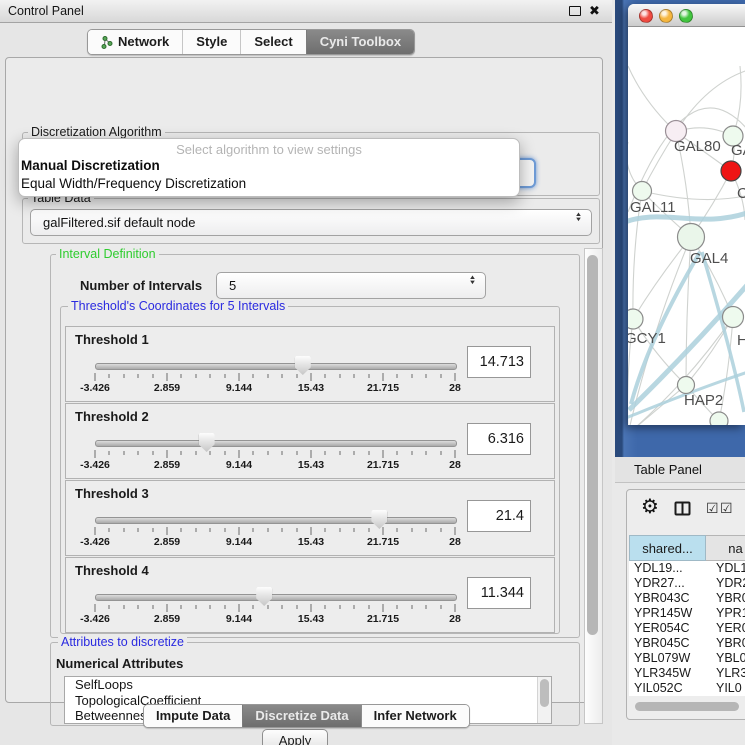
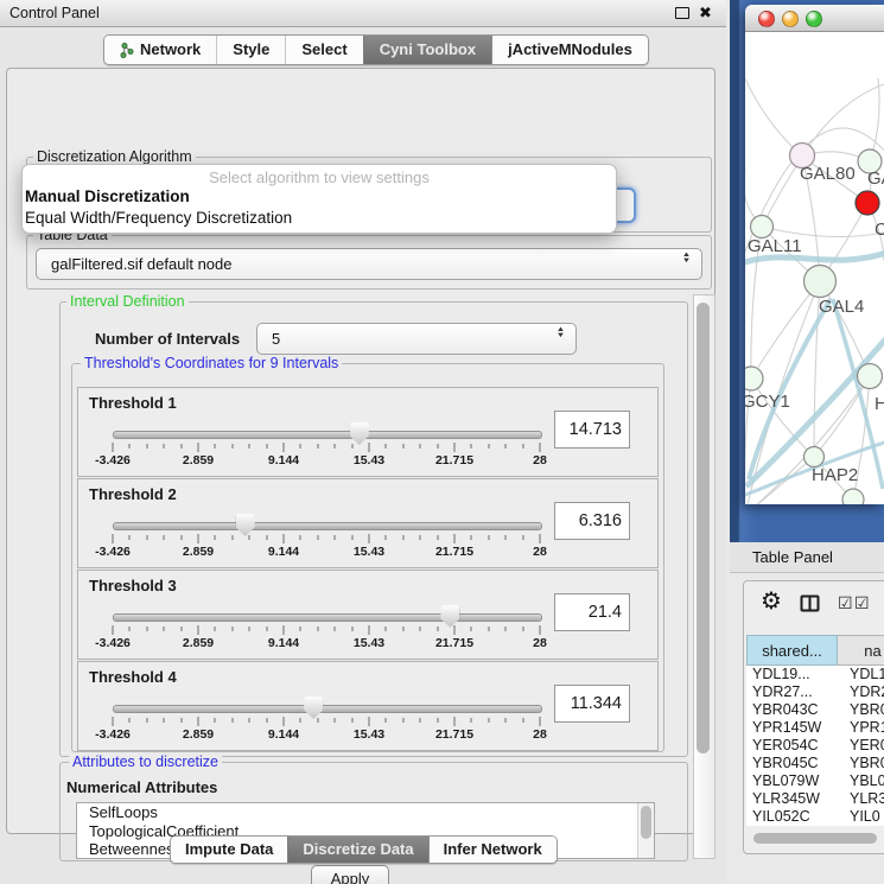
  Control Panel
  ✖
  Network
  Style
  Select
  Cyni Toolbox
+ jActiveMNodules
  Discretization Algorithm
  Select algorithm to view settings
  Manual Discretization
  Equal Width/Frequency Discretization
  Table Data
  galFiltered.sif default node
  Interval Definition
  Number of Intervals
  5
  Threshold 1
  -3.426
  2.859
  9.144
  15.43
  21.715
  28
  14.713
  Threshold 2
  -3.426
  2.859
  9.144
  15.43
  21.715
  28
  6.316
  Threshold 3
  -3.426
  2.859
  9.144
  15.43
  21.715
  28
  21.4
  Threshold 4
  -3.426
  2.859
  9.144
  15.43
  21.715
  28
  11.344
- Threshold's Coordinates for 5 Intervals
+ Threshold's Coordinates for 9 Intervals
  Attributes to discretize
  Numerical Attributes
  SelfLoops
  TopologicalCoefficient
  Apply
  Impute Data
  Discretize Data
  Infer Network
  GAL80
  C
  GAL11
  GAL4
  GCY1
  H
  HAP2
  Table Panel
  ⚙
  ☑
  ☑
  shared...
  na
  YDL19...
  YDL1
  YDR27...
  YDR
  YBR043C
  YBR
  YPR145W
  YPR
  YER054C
  YER
  YBR045C
  YBR
  YBL079W
  YBL0
  YLR345W
  YLR3
  YIL052C
  YIL0
